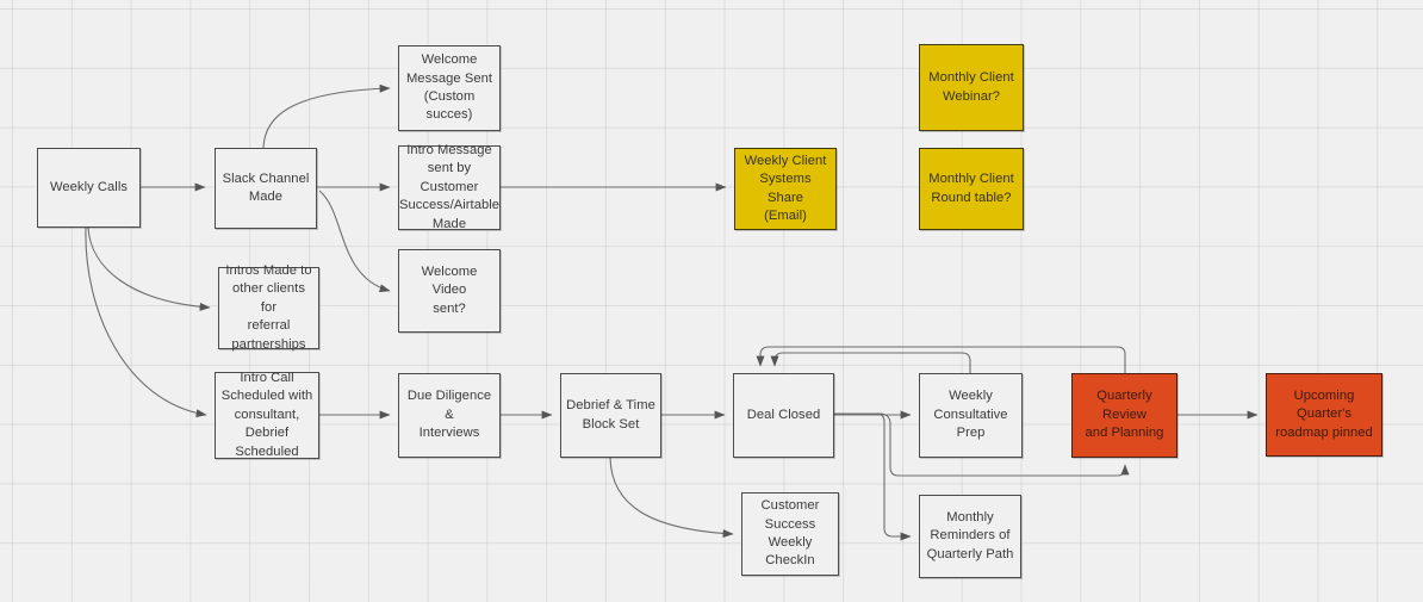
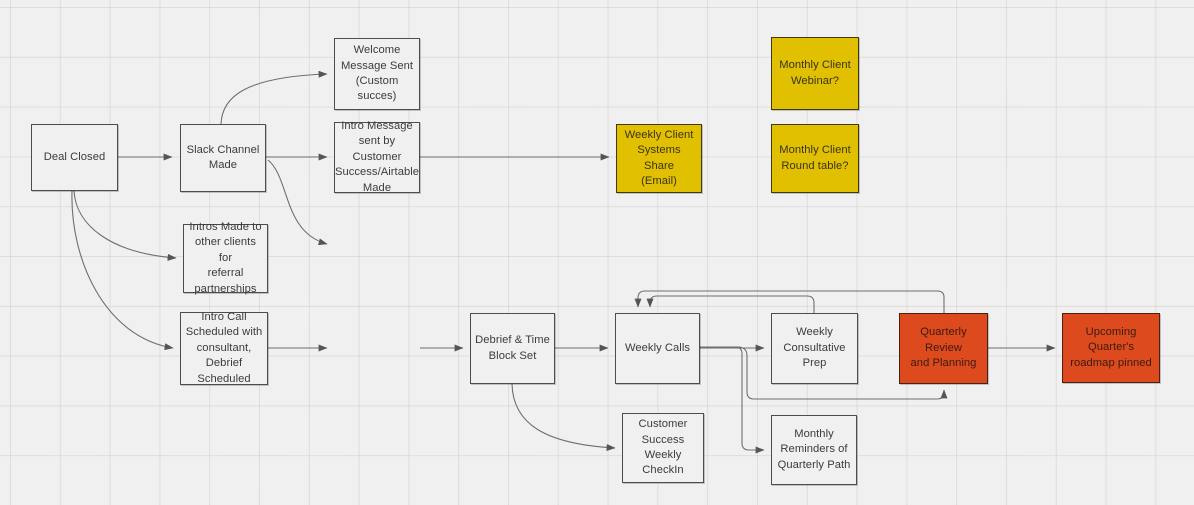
- Weekly Calls
+ Deal Closed
  Slack Channel
  Made
  Welcome
  Message Sent
  (Custom succes)
  Intro Message
  sent by Customer
  Success/Airtable
  Made
- Welcome Video
- sent?
  Intros Made to
  other clients for
  referral
  partnerships
  Intro Call
  Scheduled with
  consultant,
  Debrief
  Scheduled
- Due Diligence &
- Interviews
  Debrief & Time
  Block Set
- Deal Closed
+ Weekly Calls
  Weekly
  Consultative Prep
  Quarterly Review
  and Planning
  Upcoming
  Quarter's
  roadmap pinned
  Customer
  Success Weekly
  CheckIn
  Monthly
  Reminders of
  Quarterly Path
  Weekly Client
  Systems Share
  (Email)
  Monthly Client
  Webinar?
  Monthly Client
  Round table?
